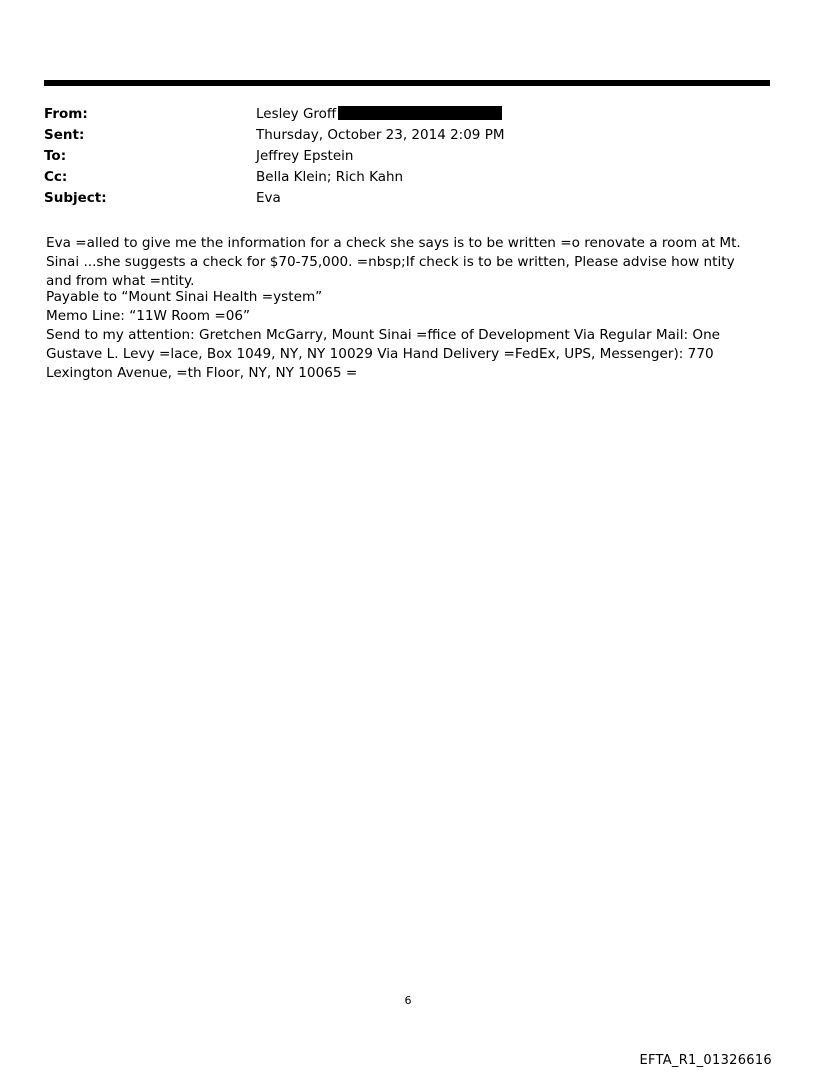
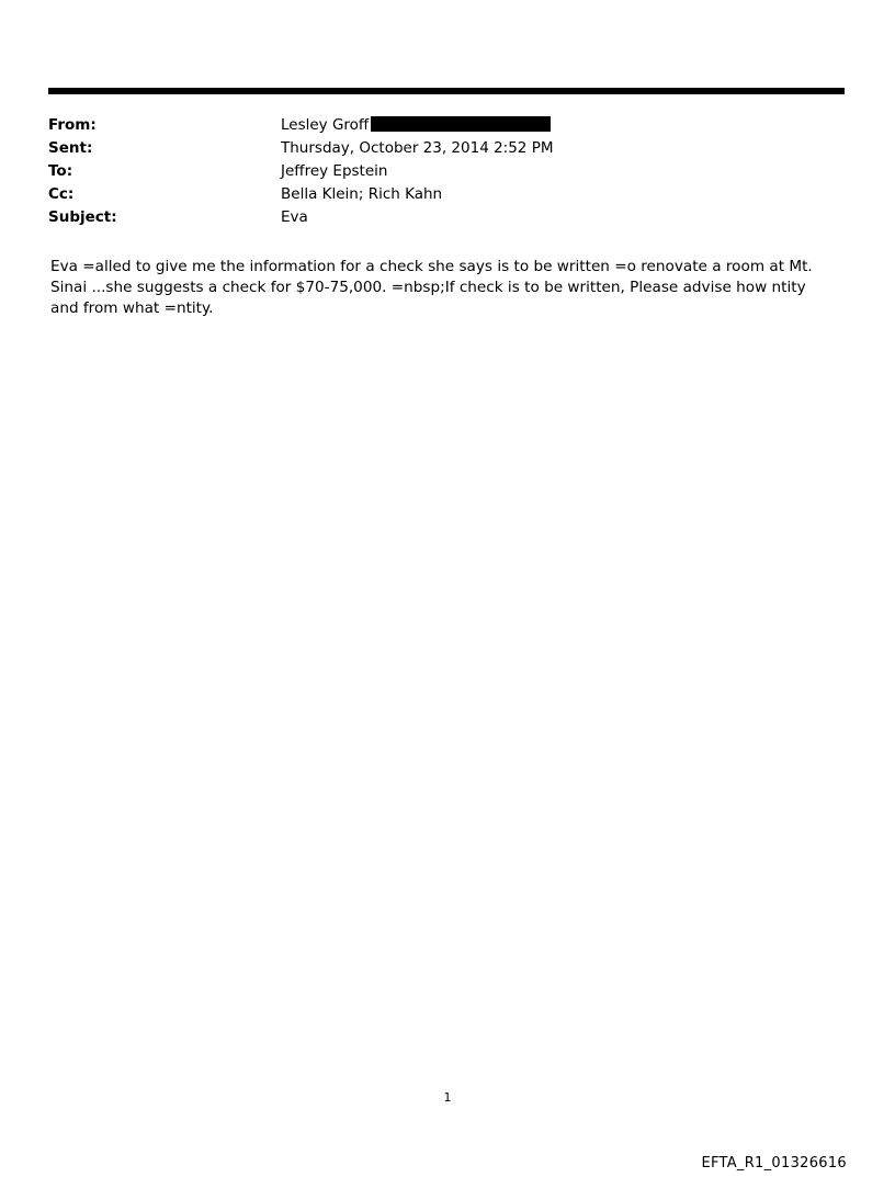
  From:	Lesley Groff
- Sent:	Thursday, October 23, 2014 2:09 PM
+ Sent:	Thursday, October 23, 2014 2:52 PM
  To:	Jeffrey Epstein
  Cc:	Bella Klein; Rich Kahn
  Subject:	Eva
  Eva =alled to give me the information for a check she says is to be written =o renovate a room at Mt. Sinai ...she suggests a check for $70-75,000. =nbsp;If check is to be written, Please advise how ntity and from what =ntity.
- Payable to “Mount Sinai Health =ystem”
- Memo Line: “11W Room =06”
- Send to my attention: Gretchen McGarry, Mount Sinai =ffice of Development Via Regular Mail: One Gustave L. Levy =lace, Box 1049, NY, NY 10029 Via Hand Delivery =FedEx, UPS, Messenger): 770 Lexington Avenue, =th Floor, NY, NY 10065 =
- 6
+ 1
  EFTA_R1_01326616
